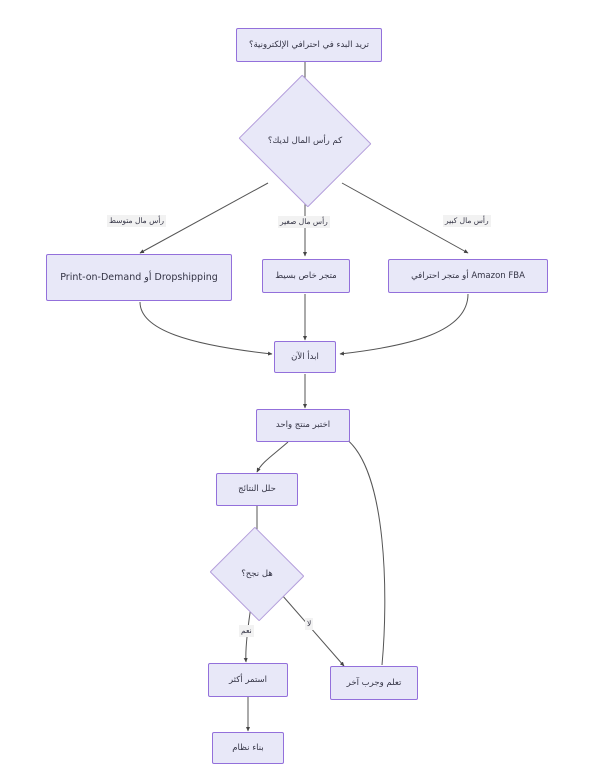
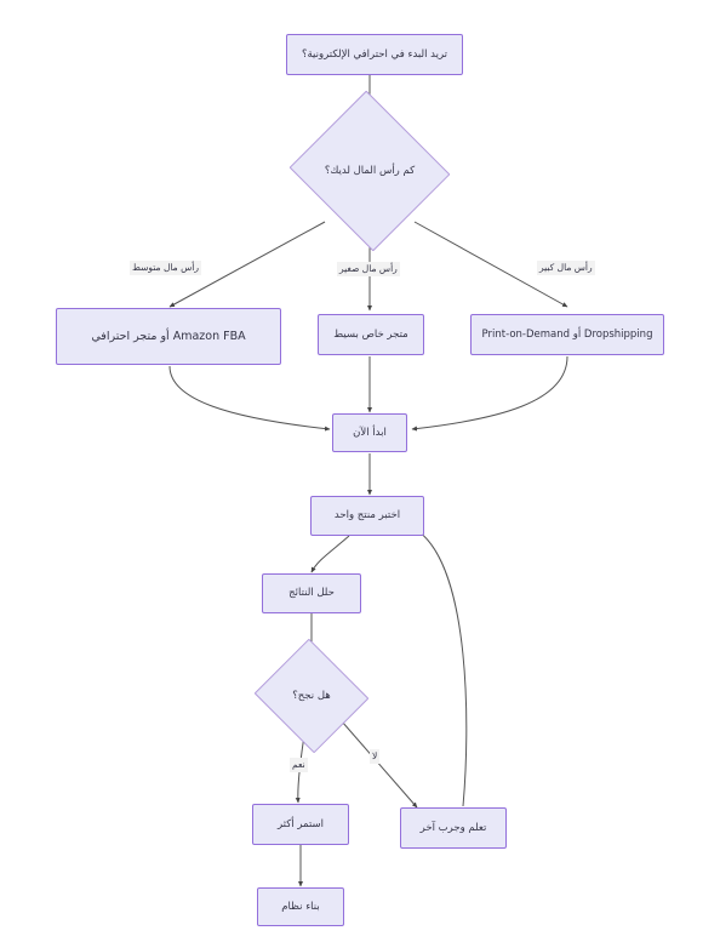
  تريد البدء في احترافي الإلكترونية؟
  كم رأس المال لديك؟
- Dropshipping أو Print-on-Demand
+ Amazon FBA أو متجر احترافي
  متجر خاص بسيط
- Amazon FBA أو متجر احترافي
+ Dropshipping أو Print-on-Demand
  ابدأ الآن
  اختبر منتج واحد
  حلل النتائج
  هل نجح؟
  استمر أكثر
  تعلم وجرب آخر
  بناء نظام
  رأس مال متوسط
  رأس مال صغير
  رأس مال كبير
  نعم
  لا
